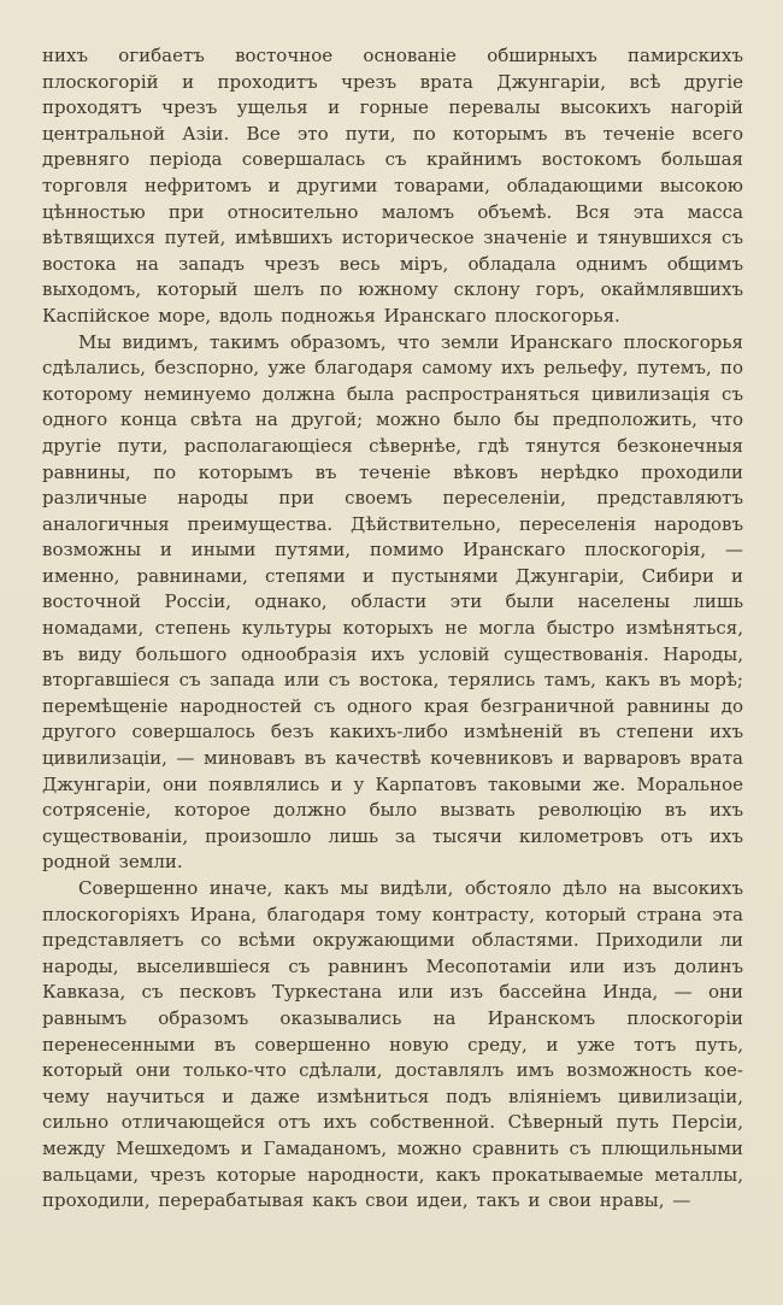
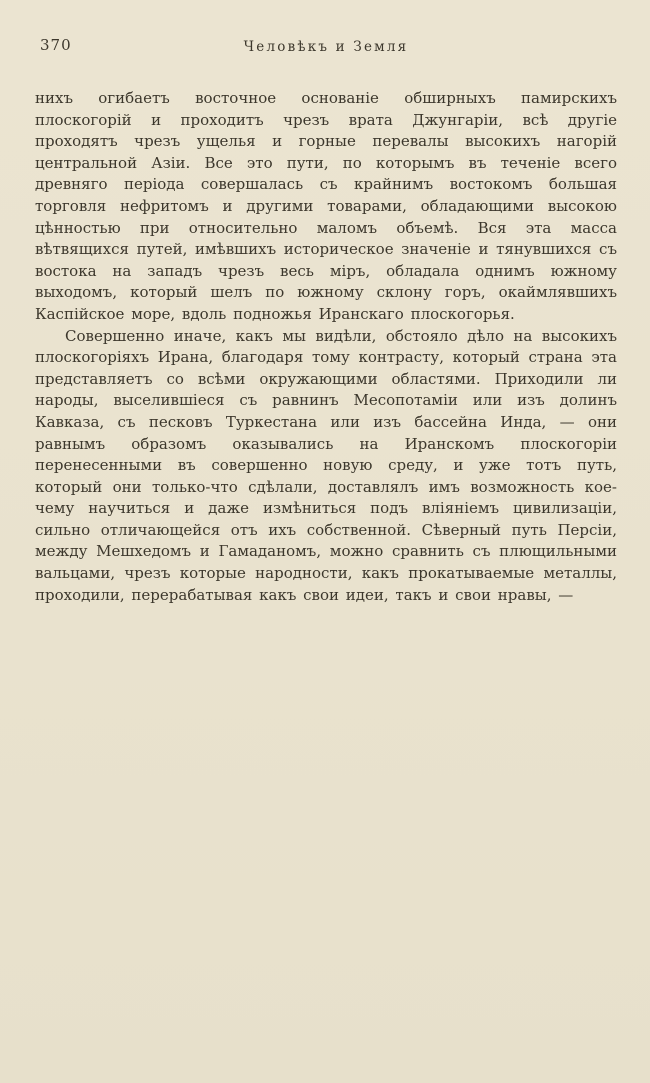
+ 370
+ Человѣкъ и Земля
- нихъ огибаетъ восточное основаніе обширныхъ памирскихъ плоскогорій и проходитъ чрезъ врата Джунгаріи, всѣ другіе проходятъ чрезъ ущелья и горные перевалы высокихъ нагорій центральной Азіи. Все это пути, по которымъ въ теченіе всего древняго періода совершалась съ крайнимъ востокомъ большая торговля нефритомъ и другими товарами, обладающими высокою цѣнностью при относительно маломъ объемѣ. Вся эта масса вѣтвящихся путей, имѣвшихъ историческое значеніе и тянувшихся съ востока на западъ чрезъ весь міръ, обладала однимъ общимъ выходомъ, который шелъ по южному склону горъ, окаймлявшихъ Каспійское море, вдоль подножья Иранскаго плоскогорья.
+ нихъ огибаетъ восточное основаніе обширныхъ памирскихъ плоскогорій и проходитъ чрезъ врата Джунгаріи, всѣ другіе проходятъ чрезъ ущелья и горные перевалы высокихъ нагорій центральной Азіи. Все это пути, по которымъ въ теченіе всего древняго періода совершалась съ крайнимъ востокомъ большая торговля нефритомъ и другими товарами, обладающими высокою цѣнностью при относительно маломъ объемѣ. Вся эта масса вѣтвящихся путей, имѣвшихъ историческое значеніе и тянувшихся съ востока на западъ чрезъ весь міръ, обладала однимъ южному выходомъ, который шелъ по южному склону горъ, окаймлявшихъ Каспійское море, вдоль подножья Иранскаго плоскогорья.
- Мы видимъ, такимъ образомъ, что земли Иранскаго плоскогорья сдѣлались, безспорно, уже благодаря самому ихъ рельефу, путемъ, по которому неминуемо должна была распространяться цивилизація съ одного конца свѣта на другой; можно было бы предположить, что другіе пути, располагающіеся сѣвернѣе, гдѣ тянутся безконечныя равнины, по которымъ въ теченіе вѣковъ нерѣдко проходили различные народы при своемъ переселеніи, представляютъ аналогичныя преимущества. Дѣйствительно, переселенія народовъ возможны и иными путями, помимо Иранскаго плоскогорія, — именно, равнинами, степями и пустынями Джунгаріи, Сибири и восточной Россіи, однако, области эти были населены лишь номадами, степень культуры которыхъ не могла быстро измѣняться, въ виду большого однообразія ихъ условій существованія. Народы, вторгавшіеся съ запада или съ востока, терялись тамъ, какъ въ морѣ; перемѣщеніе народностей съ одного края безграничной равнины до другого совершалось безъ какихъ-либо измѣненій въ степени ихъ цивилизаціи, — миновавъ въ качествѣ кочевниковъ и варваровъ врата Джунгаріи, они появлялись и у Карпатовъ таковыми же. Моральное сотрясеніе, которое должно было вызвать революцію въ ихъ существованіи, произошло лишь за тысячи километровъ отъ ихъ родной земли.
  Совершенно иначе, какъ мы видѣли, обстояло дѣло на высокихъ плоскогоріяхъ Ирана, благодаря тому контрасту, который страна эта представляетъ со всѣми окружающими областями. Приходили ли народы, выселившіеся съ равнинъ Месопотаміи или изъ долинъ Кавказа, съ песковъ Туркестана или изъ бассейна Инда, — они равнымъ образомъ оказывались на Иранскомъ плоскогоріи перенесенными въ совершенно новую среду, и уже тотъ путь, который они только-что сдѣлали, доставлялъ имъ возможность кое-чему научиться и даже измѣниться подъ вліяніемъ цивилизаціи, сильно отличающейся отъ ихъ собственной. Сѣверный путь Персіи, между Мешхедомъ и Гамаданомъ, можно сравнить съ плющильными вальцами, чрезъ которые народности, какъ прокатываемые металлы, проходили, перерабатывая какъ свои идеи, такъ и свои нравы, —
